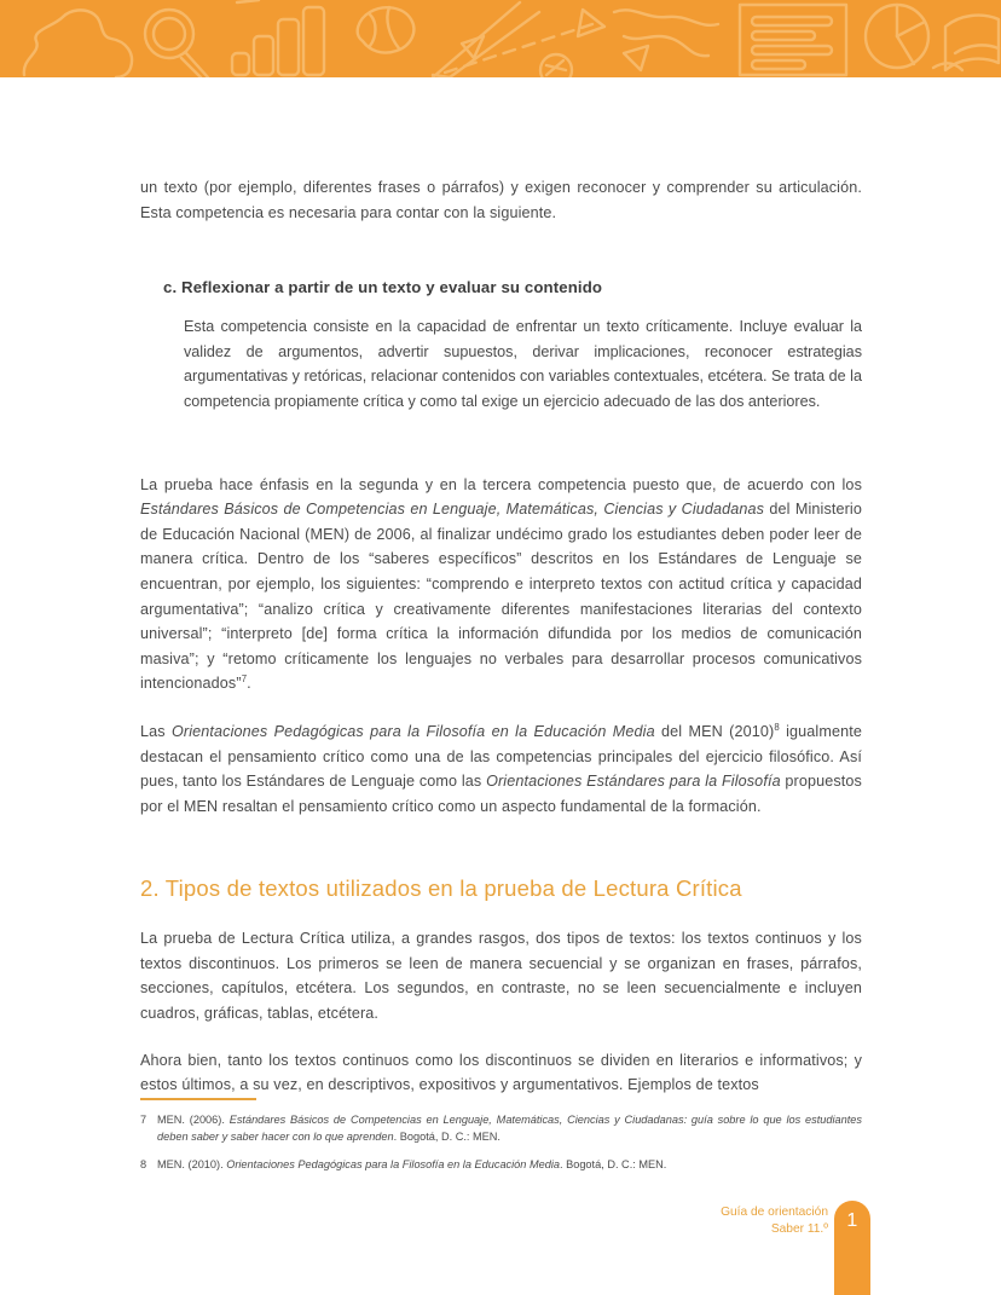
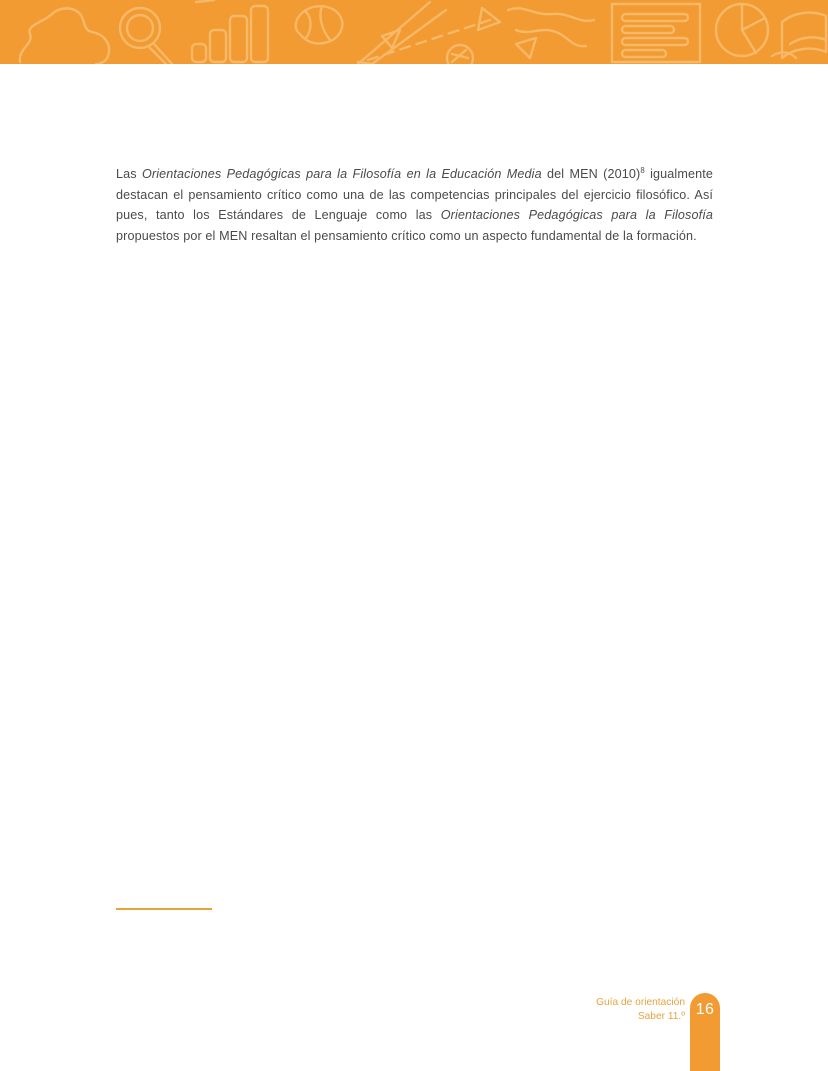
- un texto (por ejemplo, diferentes frases o párrafos) y exigen reconocer y comprender su articulación. Esta competencia es necesaria para contar con la siguiente.
- c. Reflexionar a partir de un texto y evaluar su contenido
- Esta competencia consiste en la capacidad de enfrentar un texto críticamente. Incluye evaluar la validez de argumentos, advertir supuestos, derivar implicaciones, reconocer estrategias argumentativas y retóricas, relacionar contenidos con variables contextuales, etcétera. Se trata de la competencia propiamente crítica y como tal exige un ejercicio adecuado de las dos anteriores.
- La prueba hace énfasis en la segunda y en la tercera competencia puesto que, de acuerdo con los Estándares Básicos de Competencias en Lenguaje, Matemáticas, Ciencias y Ciudadanas del Ministerio de Educación Nacional (MEN) de 2006, al finalizar undécimo grado los estudiantes deben poder leer de manera crítica. Dentro de los “saberes específicos” descritos en los Estándares de Lenguaje se encuentran, por ejemplo, los siguientes: “comprendo e interpreto textos con actitud crítica y capacidad argumentativa”; “analizo crítica y creativamente diferentes manifestaciones literarias del contexto universal”; “interpreto [de] forma crítica la información difundida por los medios de comunicación masiva”; y “retomo críticamente los lenguajes no verbales para desarrollar procesos comunicativos intencionados”7.
- Las Orientaciones Pedagógicas para la Filosofía en la Educación Media del MEN (2010)8 igualmente destacan el pensamiento crítico como una de las competencias principales del ejercicio filosófico. Así pues, tanto los Estándares de Lenguaje como las Orientaciones Estándares para la Filosofía propuestos por el MEN resaltan el pensamiento crítico como un aspecto fundamental de la formación.
+ Las Orientaciones Pedagógicas para la Filosofía en la Educación Media del MEN (2010)8 igualmente destacan el pensamiento crítico como una de las competencias principales del ejercicio filosófico. Así pues, tanto los Estándares de Lenguaje como las Orientaciones Pedagógicas para la Filosofía propuestos por el MEN resaltan el pensamiento crítico como un aspecto fundamental de la formación.
- 2. Tipos de textos utilizados en la prueba de Lectura Crítica
- La prueba de Lectura Crítica utiliza, a grandes rasgos, dos tipos de textos: los textos continuos y los textos discontinuos. Los primeros se leen de manera secuencial y se organizan en frases, párrafos, secciones, capítulos, etcétera. Los segundos, en contraste, no se leen secuencialmente e incluyen cuadros, gráficas, tablas, etcétera.
- Ahora bien, tanto los textos continuos como los discontinuos se dividen en literarios e informativos; y estos últimos, a su vez, en descriptivos, expositivos y argumentativos. Ejemplos de textos
- 7
- MEN. (2006). Estándares Básicos de Competencias en Lenguaje, Matemáticas, Ciencias y Ciudadanas: guía sobre lo que los estudiantes deben saber y saber hacer con lo que aprenden. Bogotá, D. C.: MEN.
- 8
- MEN. (2010). Orientaciones Pedagógicas para la Filosofía en la Educación Media. Bogotá, D. C.: MEN.
  Guía de orientación
  Saber 11.º
- 1
+ 16
